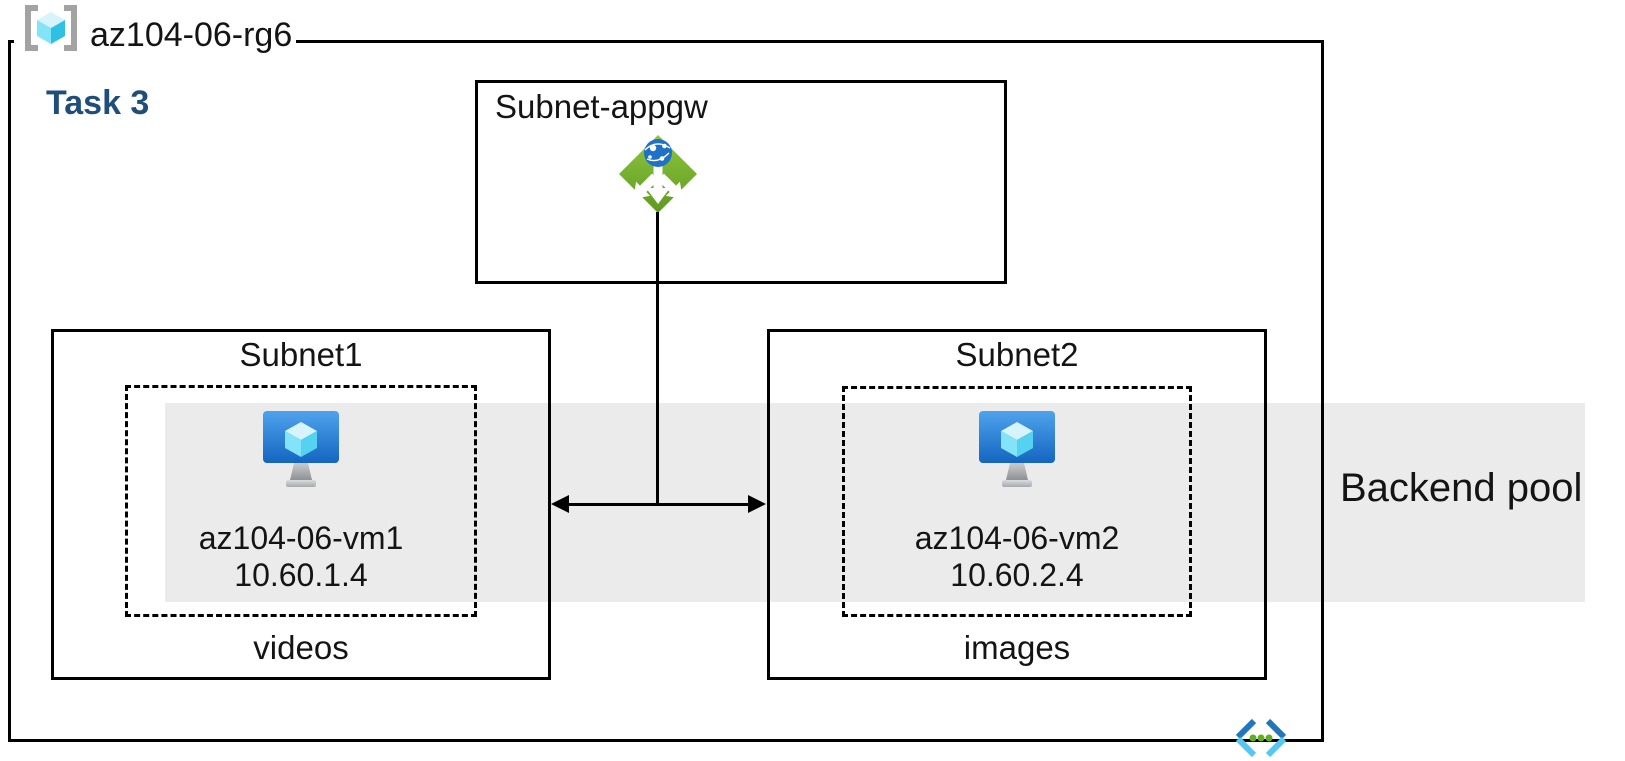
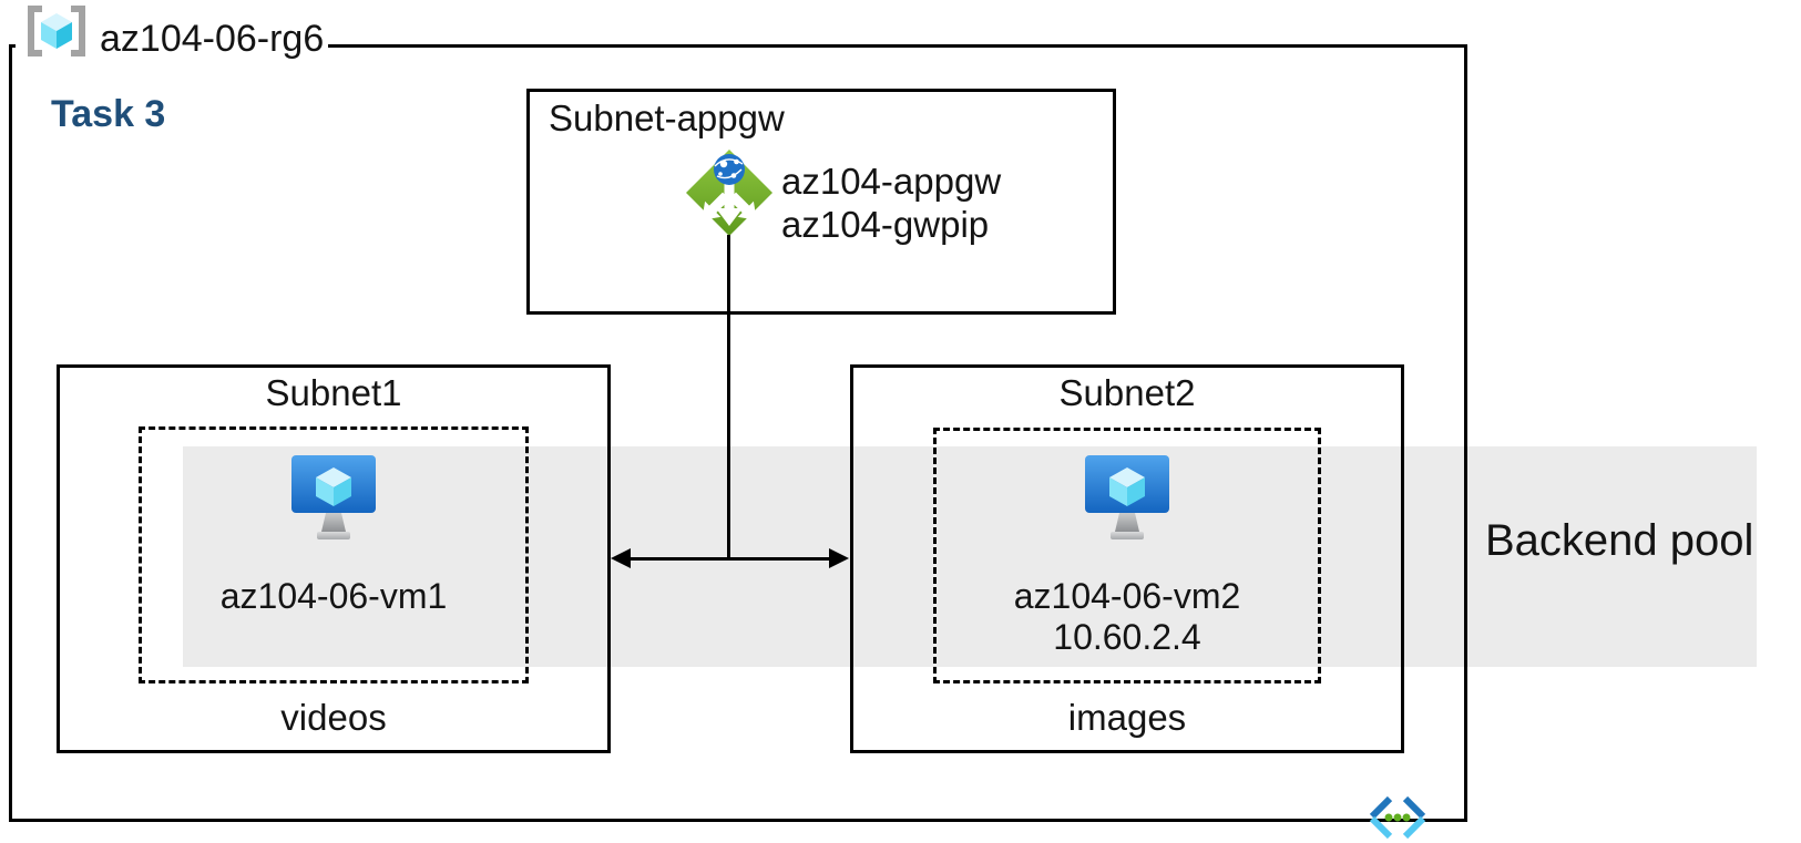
  Backend pool
  az104-06-rg6
  Task 3
  Subnet-appgw
+ az104-appgw
+ az104-gwpip
  Subnet1
  az104-06-vm1
- 10.60.1.4
  videos
  Subnet2
  az104-06-vm2
  10.60.2.4
  images
